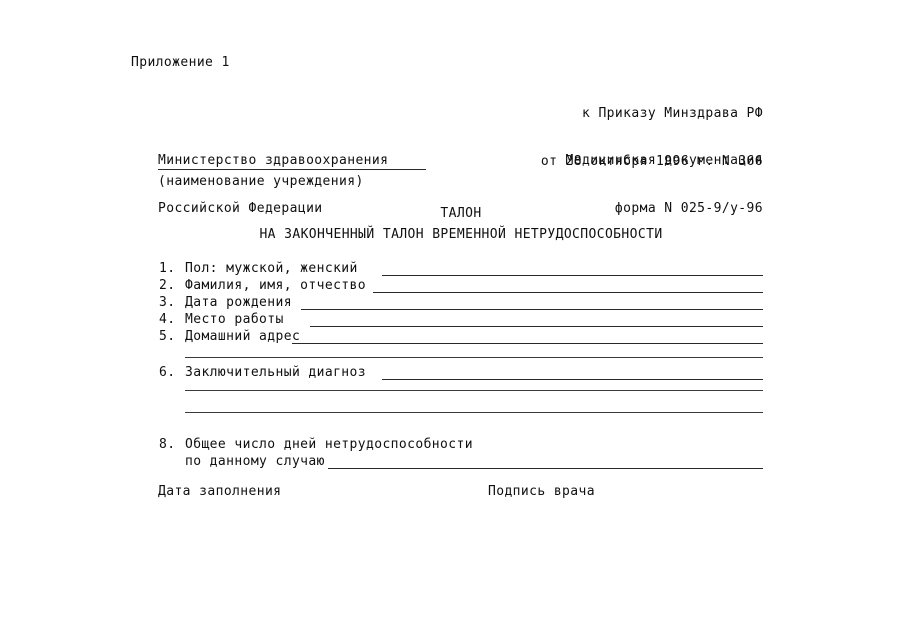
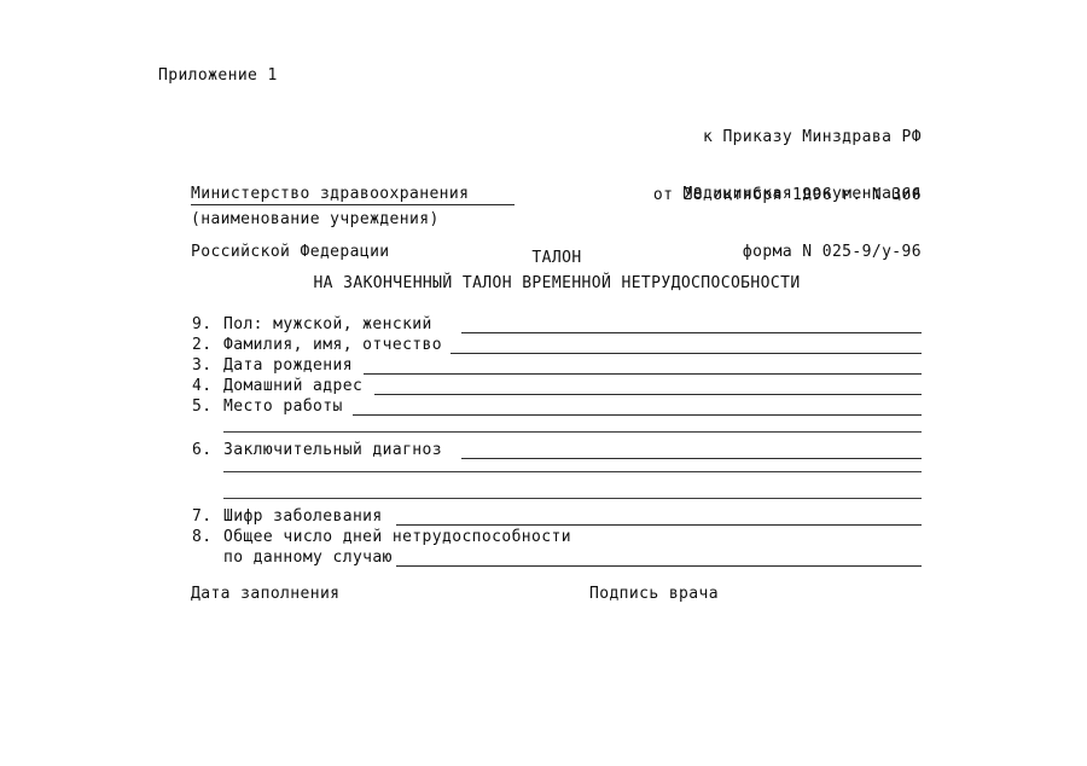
  Приложение 1
  к Приказу Минздрава РФ
  от 28 октября 1996 г. N 366
  Министерство здравоохранения
  Российской Федерации
  Медицинская документация
  форма N 025-9/у-96
  (наименование учреждения)
  ТАЛОН
  НА ЗАКОНЧЕННЫЙ ТАЛОН ВРЕМЕННОЙ НЕТРУДОСПОСОБНОСТИ
- 1.
+ 9.
  Пол: мужской, женский
  2.
  Фамилия, имя, отчество
  3.
  Дата рождения
  4.
- Место работы
+ Домашний адрес
  5.
- Домашний адрес
+ Место работы
  6.
  Заключительный диагноз
+ 7.
+ Шифр заболевания
  8.
  Общее число дней нетрудоспособности
  по данному случаю
  Дата заполнения
  Подпись врача
